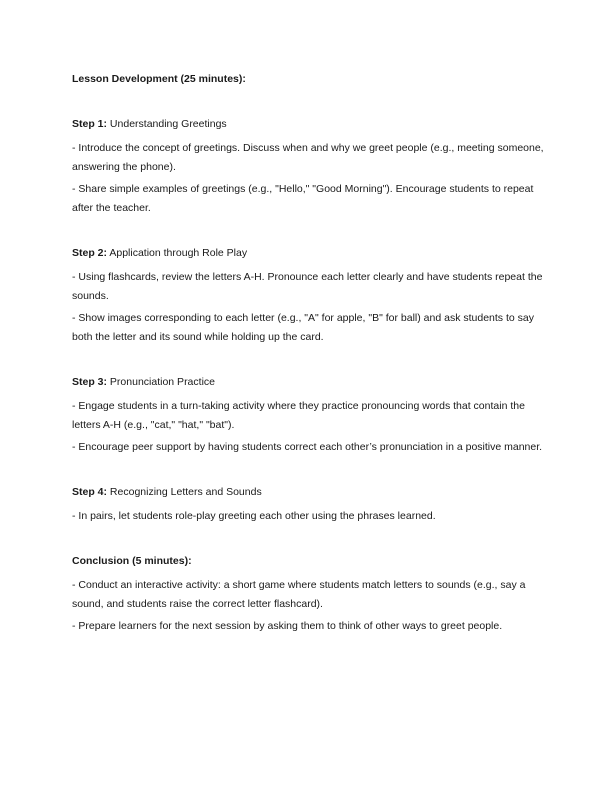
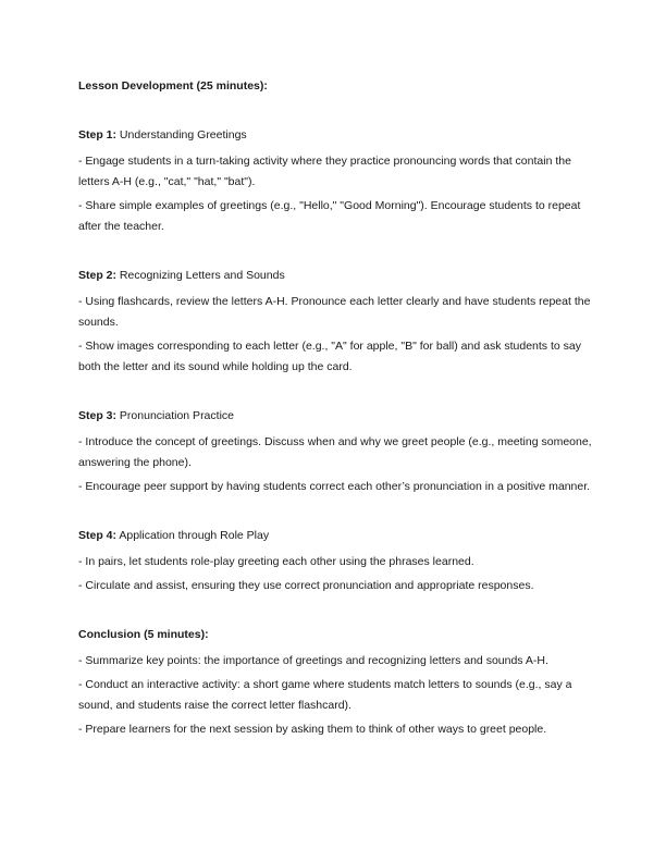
  Lesson Development (25 minutes):
  Step 1: Understanding Greetings
- - Introduce the concept of greetings. Discuss when and why we greet people (e.g., meeting someone, answering the phone).
+ - Engage students in a turn-taking activity where they practice pronouncing words that contain the letters A-H (e.g., "cat," "hat," "bat").
  - Share simple examples of greetings (e.g., "Hello," "Good Morning"). Encourage students to repeat after the teacher.
- Step 2: Application through Role Play
+ Step 2: Recognizing Letters and Sounds
  - Using flashcards, review the letters A-H. Pronounce each letter clearly and have students repeat the sounds.
  - Show images corresponding to each letter (e.g., "A" for apple, "B" for ball) and ask students to say both the letter and its sound while holding up the card.
  Step 3: Pronunciation Practice
- - Engage students in a turn-taking activity where they practice pronouncing words that contain the letters A-H (e.g., "cat," "hat," "bat").
+ - Introduce the concept of greetings. Discuss when and why we greet people (e.g., meeting someone, answering the phone).
  - Encourage peer support by having students correct each other’s pronunciation in a positive manner.
- Step 4: Recognizing Letters and Sounds
+ Step 4: Application through Role Play
  - In pairs, let students role-play greeting each other using the phrases learned.
+ - Circulate and assist, ensuring they use correct pronunciation and appropriate responses.
  Conclusion (5 minutes):
+ - Summarize key points: the importance of greetings and recognizing letters and sounds A-H.
  - Conduct an interactive activity: a short game where students match letters to sounds (e.g., say a sound, and students raise the correct letter flashcard).
  - Prepare learners for the next session by asking them to think of other ways to greet people.
